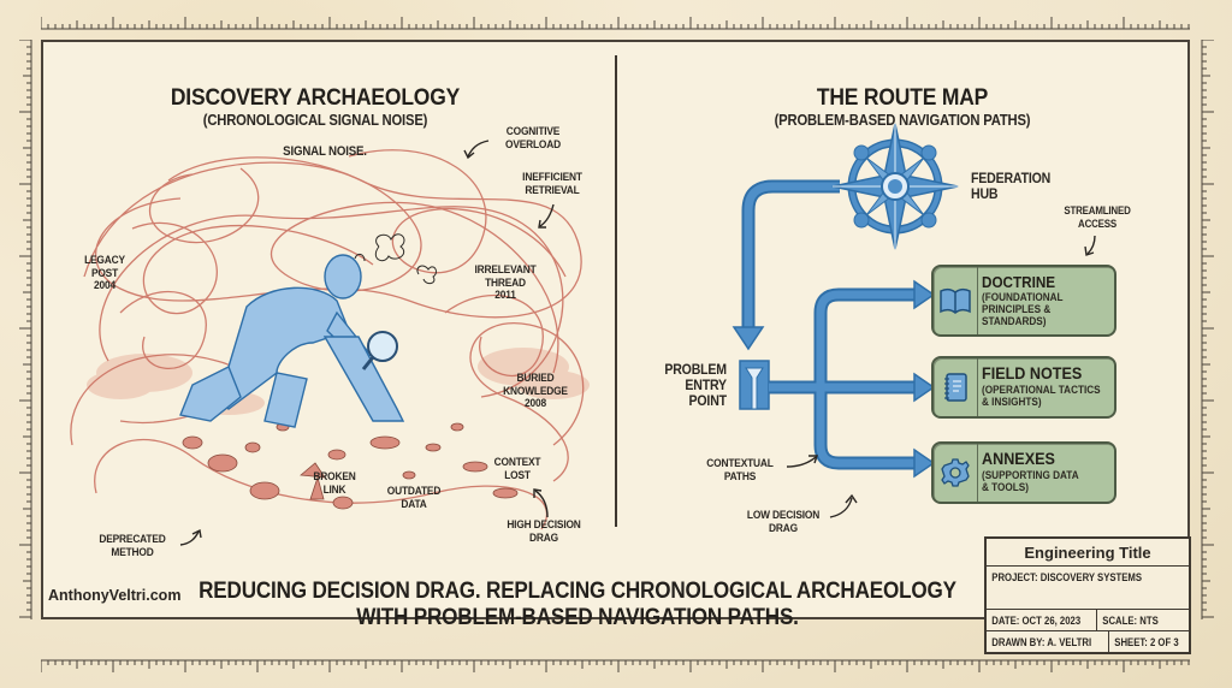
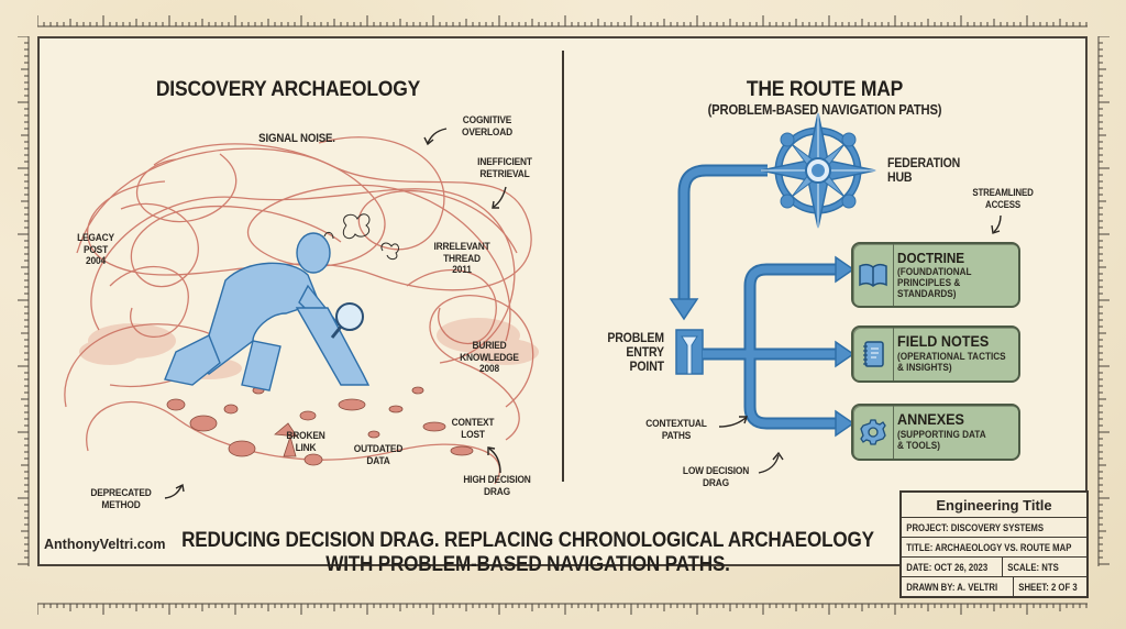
  DISCOVERY ARCHAEOLOGY
- (CHRONOLOGICAL SIGNAL NOISE)
  SIGNAL NOISE.
  COGNITIVE
  OVERLOAD
  INEFFICIENT
  RETRIEVAL
  LEGACY
  POST
  2004
  IRRELEVANT
  THREAD
  2011
  BURIED
  KNOWLEDGE
  2008
  CONTEXT
  LOST
  BROKEN
  LINK
  OUTDATED
  DATA
  DEPRECATED
  METHOD
  HIGH DECISION
  DRAG
  THE ROUTE MAP
  (PROBLEM-BASED NAVIGATION PATHS)
  FEDERATION
  HUB
  STREAMLINED
  ACCESS
  PROBLEM
  ENTRY
  POINT
  CONTEXTUAL
  PATHS
  LOW DECISION
  DRAG
  DOCTRINE
  (FOUNDATIONAL
  PRINCIPLES &
  STANDARDS)
  FIELD NOTES
  (OPERATIONAL TACTICS
  & INSIGHTS)
  ANNEXES
  (SUPPORTING DATA
  & TOOLS)
  REDUCING DECISION DRAG. REPLACING CHRONOLOGICAL ARCHAEOLOGY
  WITH PROBLEM-BASED NAVIGATION PATHS.
  AnthonyVeltri.com
  Engineering Title
  PROJECT: DISCOVERY SYSTEMS
+ TITLE: ARCHAEOLOGY VS. ROUTE MAP
  DATE: OCT 26, 2023
  SCALE: NTS
  DRAWN BY: A. VELTRI
  SHEET: 2 OF 3
